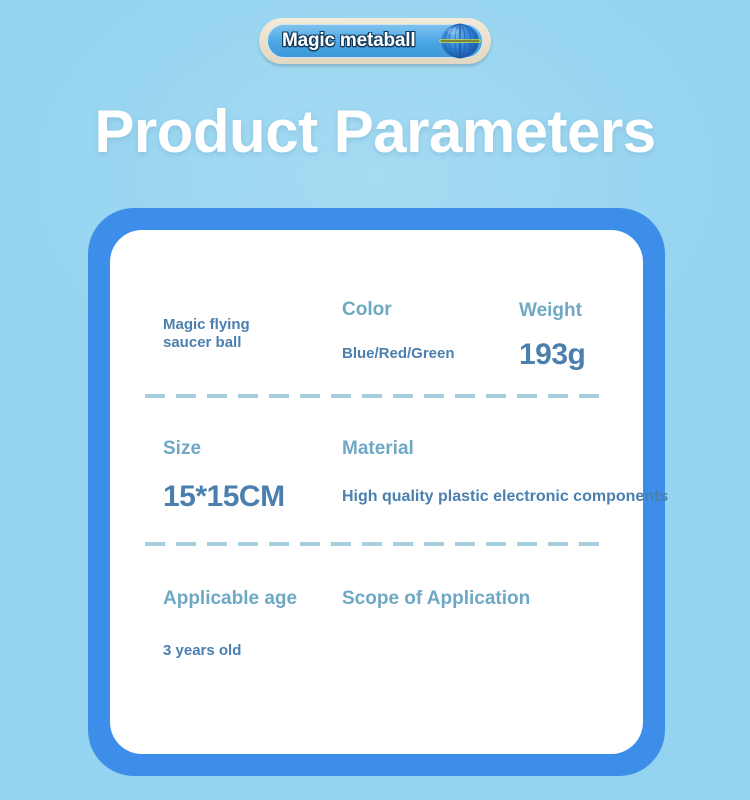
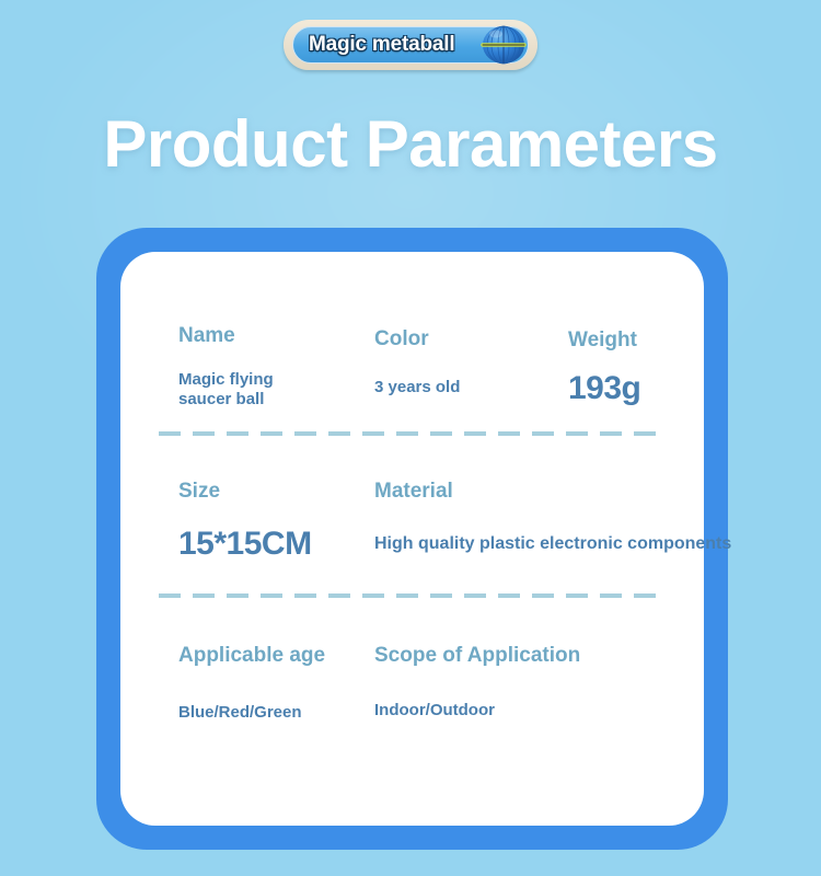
  Magic metaball
  Product Parameters
+ Name
  Magic flying saucer ball
  Color
- Blue/Red/Green
+ 3 years old
  Weight
  193g
  Size
  15*15CM
  Material
  High quality plastic electronic components
  Applicable age
- 3 years old
+ Blue/Red/Green
  Scope of Application
+ Indoor/Outdoor
